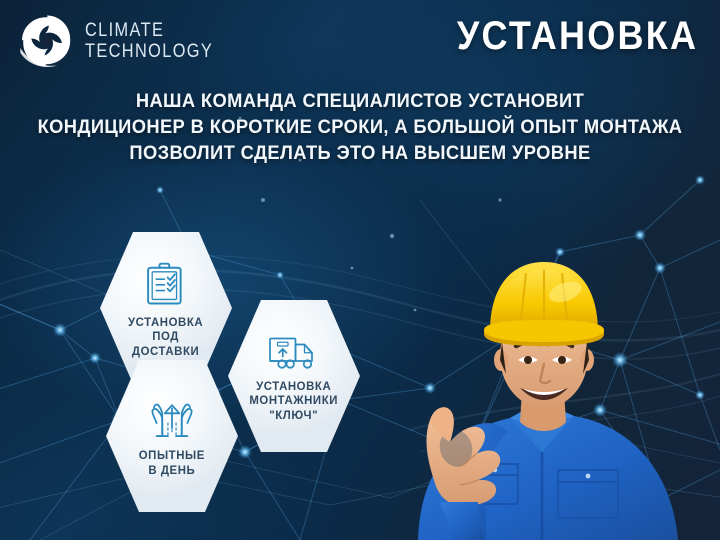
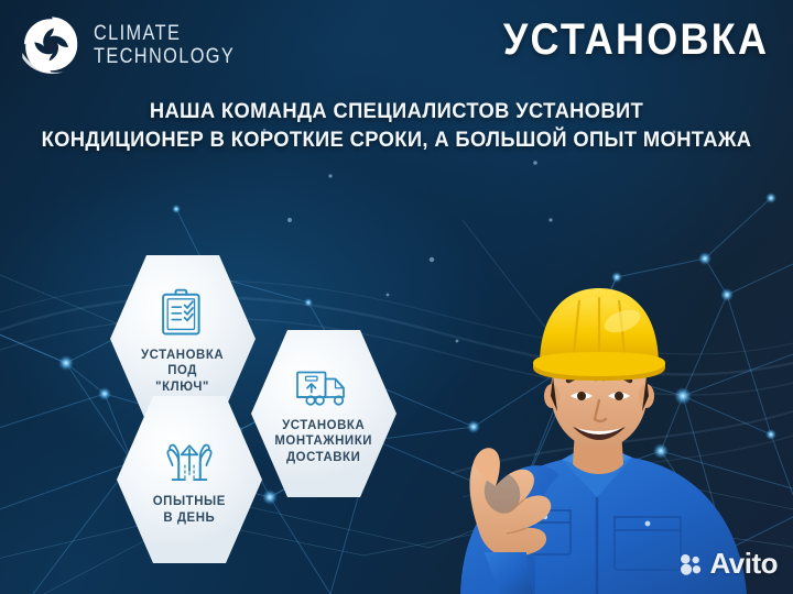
  CLIMATE
  TECHNOLOGY
  УСТАНОВКА
  НАША КОМАНДА СПЕЦИАЛИСТОВ УСТАНОВИТ
  КОНДИЦИОНЕР В КОРОТКИЕ СРОКИ, А БОЛЬШОЙ ОПЫТ МОНТАЖА
- ПОЗВОЛИТ СДЕЛАТЬ ЭТО НА ВЫСШЕМ УРОВНЕ
  УСТАНОВКА
  ПОД
- ДОСТАВКИ
+ "КЛЮЧ"
  УСТАНОВКА
  МОНТАЖНИКИ
- "КЛЮЧ"
+ ДОСТАВКИ
  ОПЫТНЫЕ
  В ДЕНЬ
+ Avito
